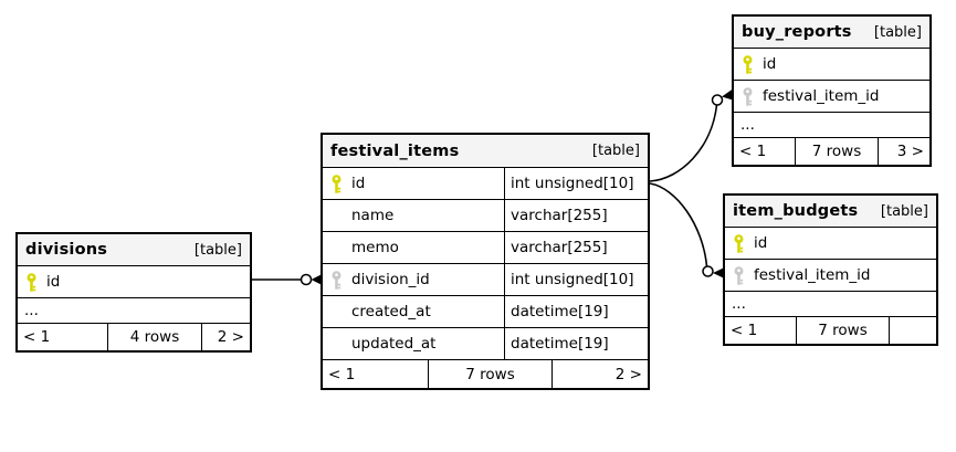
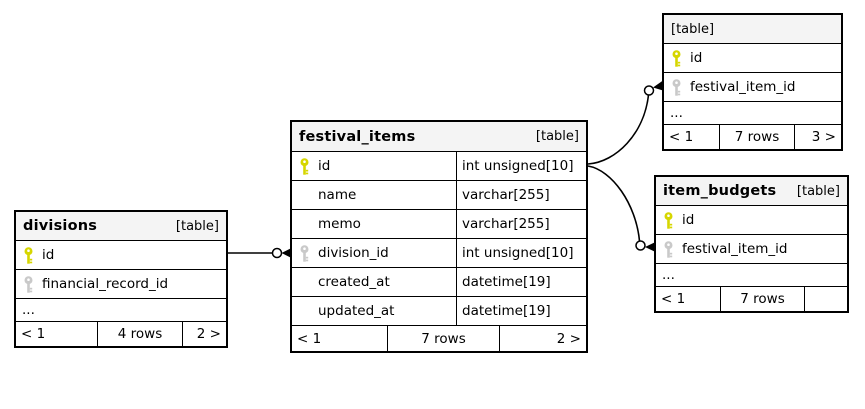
  divisions
  [table]
  id
+ financial_record_id
  ...
  < 1
  4 rows
  2 >
  festival_items
  [table]
  id
  int unsigned[10]
  name
  varchar[255]
  memo
  varchar[255]
  division_id
  int unsigned[10]
  created_at
  datetime[19]
  updated_at
  datetime[19]
  < 1
  7 rows
  2 >
- buy_reports
  [table]
  id
  festival_item_id
  ...
  < 1
  7 rows
  3 >
  item_budgets
  [table]
  id
  festival_item_id
  ...
  < 1
  7 rows
